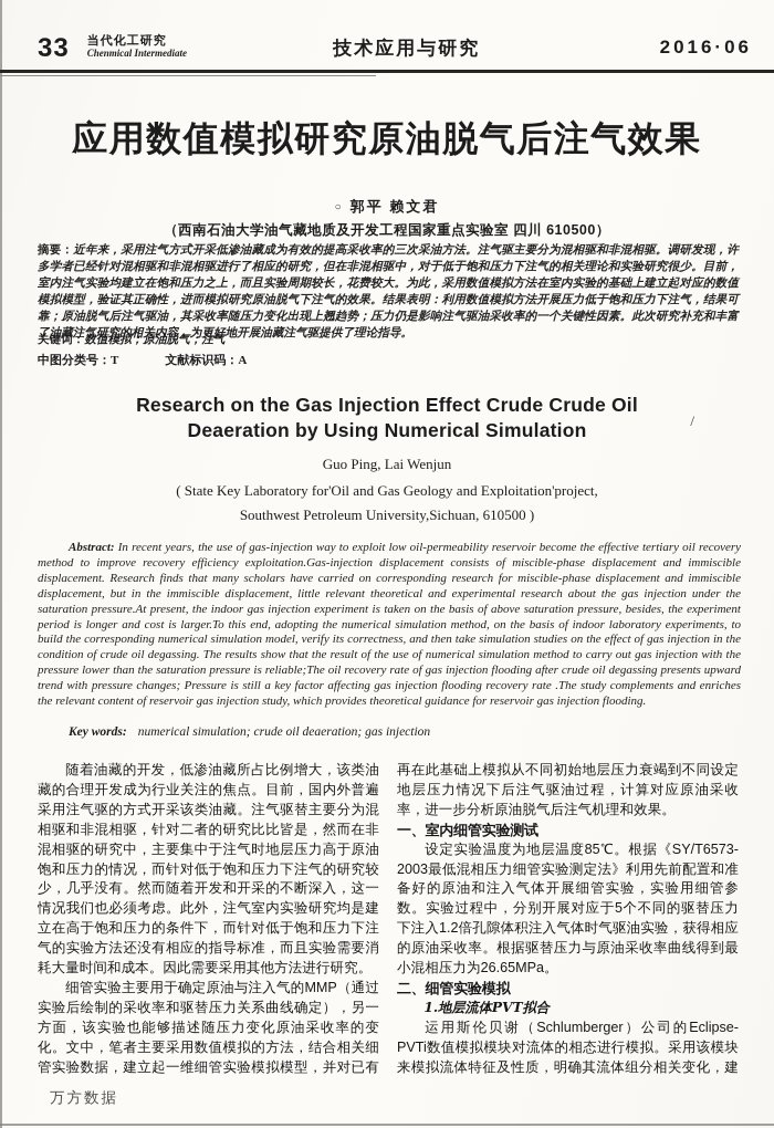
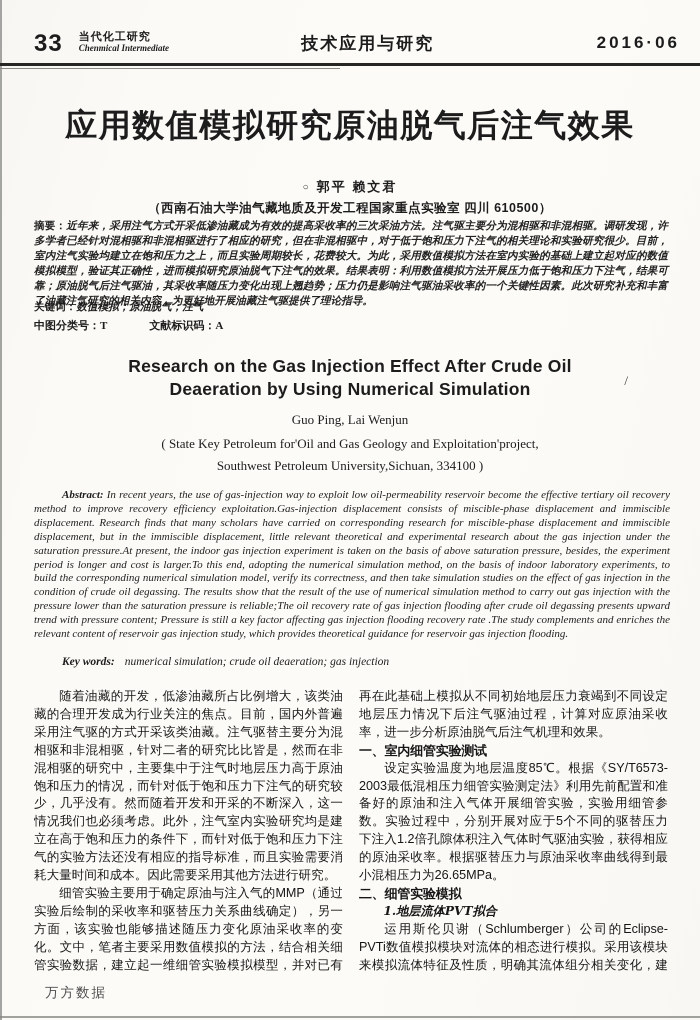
  33
  当代化工研究
  Chenmical Intermediate
  技术应用与研究
  2016·06
  应用数值模拟研究原油脱气后注气效果
  ○ 郭平 赖文君
  （西南石油大学油气藏地质及开发工程国家重点实验室 四川 610500）
  摘要：近年来，采用注气方式开采低渗油藏成为有效的提高采收率的三次采油方法。注气驱主要分为混相驱和非混相驱。调研发现，许多学者已经针对混相驱和非混相驱进行了相应的研究，但在非混相驱中，对于低于饱和压力下注气的相关理论和实验研究很少。目前，室内注气实验均建立在饱和压力之上，而且实验周期较长，花费较大。为此，采用数值模拟方法在室内实验的基础上建立起对应的数值模拟模型，验证其正确性，进而模拟研究原油脱气下注气的效果。结果表明：利用数值模拟方法开展压力低于饱和压力下注气，结果可靠；原油脱气后注气驱油，其采收率随压力变化出现上翘趋势；压力仍是影响注气驱油采收率的一个关键性因素。此次研究补充和丰富了油藏注气研究的相关内容，为更好地开展油藏注气驱提供了理论指导。
  关键词：数值模拟；原油脱气；注气
  中图分类号：T 文献标识码：A
- Research on the Gas Injection Effect Crude Crude Oil Deaeration by Using Numerical Simulation
+ Research on the Gas Injection Effect After Crude Oil Deaeration by Using Numerical Simulation
  /
  Guo Ping, Lai Wenjun
- ( State Key Laboratory for'Oil and Gas Geology and Exploitation'project,
+ ( State Key Petroleum for'Oil and Gas Geology and Exploitation'project,
- Southwest Petroleum University,Sichuan, 610500 )
+ Southwest Petroleum University,Sichuan, 334100 )
- Abstract: In recent years, the use of gas-injection way to exploit low oil-permeability reservoir become the effective tertiary oil recovery method to improve recovery efficiency exploitation.Gas-injection displacement consists of miscible-phase displacement and immiscible displacement. Research finds that many scholars have carried on corresponding research for miscible-phase displacement and immiscible displacement, but in the immiscible displacement, little relevant theoretical and experimental research about the gas injection under the saturation pressure.At present, the indoor gas injection experiment is taken on the basis of above saturation pressure, besides, the experiment period is longer and cost is larger.To this end, adopting the numerical simulation method, on the basis of indoor laboratory experiments, to build the corresponding numerical simulation model, verify its correctness, and then take simulation studies on the effect of gas injection in the condition of crude oil degassing. The results show that the result of the use of numerical simulation method to carry out gas injection with the pressure lower than the saturation pressure is reliable;The oil recovery rate of gas injection flooding after crude oil degassing presents upward trend with pressure changes; Pressure is still a key factor affecting gas injection flooding recovery rate .The study complements and enriches the relevant content of reservoir gas injection study, which provides theoretical guidance for reservoir gas injection flooding.
+ Abstract: In recent years, the use of gas-injection way to exploit low oil-permeability reservoir become the effective tertiary oil recovery method to improve recovery efficiency exploitation.Gas-injection displacement consists of miscible-phase displacement and immiscible displacement. Research finds that many scholars have carried on corresponding research for miscible-phase displacement and immiscible displacement, but in the immiscible displacement, little relevant theoretical and experimental research about the gas injection under the saturation pressure.At present, the indoor gas injection experiment is taken on the basis of above saturation pressure, besides, the experiment period is longer and cost is larger.To this end, adopting the numerical simulation method, on the basis of indoor laboratory experiments, to build the corresponding numerical simulation model, verify its correctness, and then take simulation studies on the effect of gas injection in the condition of crude oil degassing. The results show that the result of the use of numerical simulation method to carry out gas injection with the pressure lower than the saturation pressure is reliable;The oil recovery rate of gas injection flooding after crude oil degassing presents upward trend with pressure content; Pressure is still a key factor affecting gas injection flooding recovery rate .The study complements and enriches the relevant content of reservoir gas injection study, which provides theoretical guidance for reservoir gas injection flooding.
  Key words: numerical simulation; crude oil deaeration; gas injection
  随着油藏的开发，低渗油藏所占比例增大，该类油藏的合理开发成为行业关注的焦点。目前，国内外普遍采用注气驱的方式开采该类油藏。注气驱替主要分为混相驱和非混相驱，针对二者的研究比比皆是，然而在非混相驱的研究中，主要集中于注气时地层压力高于原油饱和压力的情况，而针对低于饱和压力下注气的研究较少，几乎没有。然而随着开发和开采的不断深入，这一情况我们也必须考虑。此外，注气室内实验研究均是建立在高于饱和压力的条件下，而针对低于饱和压力下注气的实验方法还没有相应的指导标准，而且实验需要消耗大量时间和成本。因此需要采用其他方法进行研究。
  细管实验主要用于确定原油与注入气的MMP（通过实验后绘制的采收率和驱替压力关系曲线确定），另一方面，该实验也能够描述随压力变化原油采收率的变化。文中，笔者主要采用数值模拟的方法，结合相关细管实验数据，建立起一维细管实验模拟模型，并对已有
  再在此基础上模拟从不同初始地层压力衰竭到不同设定地层压力情况下后注气驱油过程，计算对应原油采收率，进一步分析原油脱气后注气机理和效果。
  一、室内细管实验测试
  设定实验温度为地层温度85℃。根据《SY/T6573-2003最低混相压力细管实验测定法》利用先前配置和准备好的原油和注入气体开展细管实验，实验用细管参数。实验过程中，分别开展对应于5个不同的驱替压力下注入1.2倍孔隙体积注入气体时气驱油实验，获得相应的原油采收率。根据驱替压力与原油采收率曲线得到最小混相压力为26.65MPa。
  二、细管实验模拟
  1.地层流体PVT拟合
  运用斯伦贝谢（Schlumberger）公司的Eclipse-PVTi数值模拟模块对流体的相态进行模拟。采用该模块来模拟流体特征及性质，明确其流体组分相关变化，建
  万方数据
